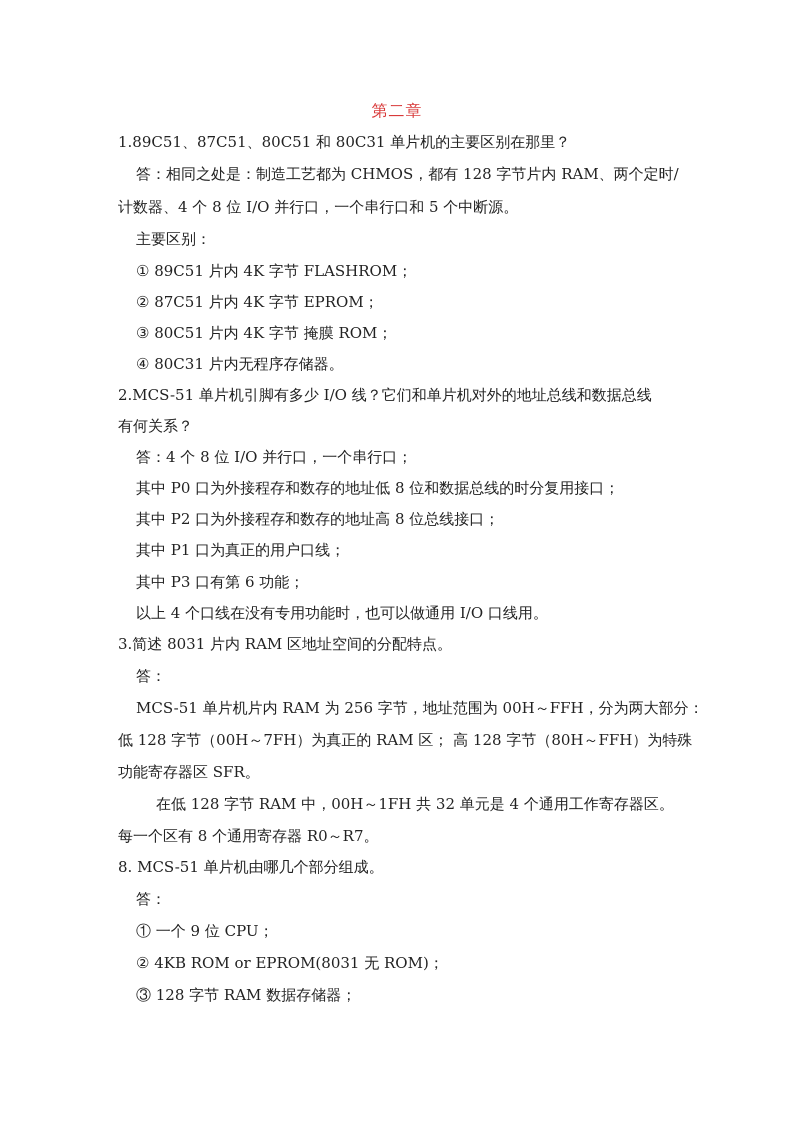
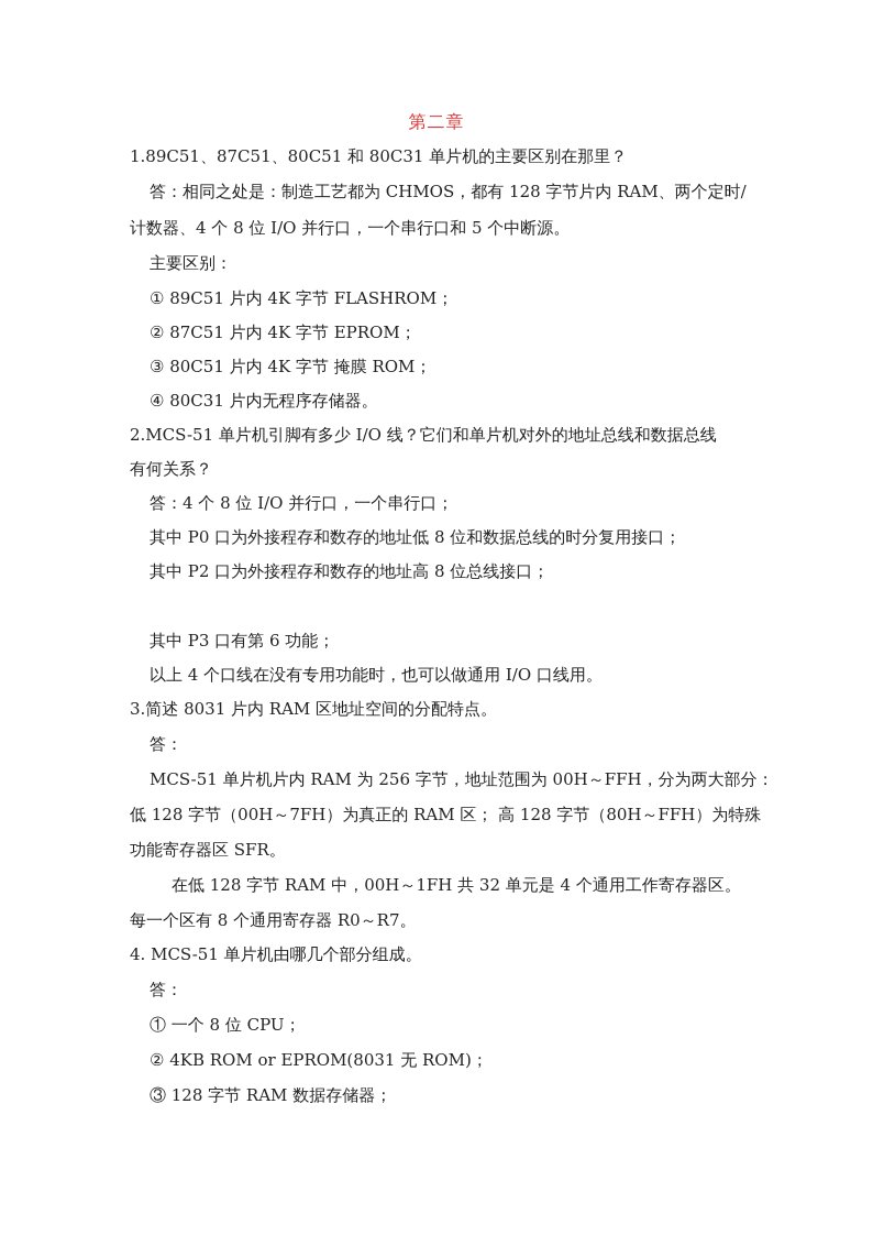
  第二章
  1.89C51、87C51、80C51 和 80C31 单片机的主要区别在那里？
  答：相同之处是：制造工艺都为 CHMOS，都有 128 字节片内 RAM、两个定时/
  计数器、4 个 8 位 I/O 并行口，一个串行口和 5 个中断源。
  主要区别：
  ① 89C51 片内 4K 字节 FLASHROM；
  ② 87C51 片内 4K 字节 EPROM；
  ③ 80C51 片内 4K 字节 掩膜 ROM；
  ④ 80C31 片内无程序存储器。
  2.MCS-51 单片机引脚有多少 I/O 线？它们和单片机对外的地址总线和数据总线
  有何关系？
  答：4 个 8 位 I/O 并行口，一个串行口；
  其中 P0 口为外接程存和数存的地址低 8 位和数据总线的时分复用接口；
  其中 P2 口为外接程存和数存的地址高 8 位总线接口；
- 其中 P1 口为真正的用户口线；
  其中 P3 口有第 6 功能；
  以上 4 个口线在没有专用功能时，也可以做通用 I/O 口线用。
  3.简述 8031 片内 RAM 区地址空间的分配特点。
  答：
  MCS-51 单片机片内 RAM 为 256 字节，地址范围为 00H～FFH，分为两大部分：
  低 128 字节（00H～7FH）为真正的 RAM 区； 高 128 字节（80H～FFH）为特殊
  功能寄存器区 SFR。
  在低 128 字节 RAM 中，00H～1FH 共 32 单元是 4 个通用工作寄存器区。
  每一个区有 8 个通用寄存器 R0～R7。
- 8. MCS-51 单片机由哪几个部分组成。
+ 4. MCS-51 单片机由哪几个部分组成。
  答：
- ① 一个 9 位 CPU；
+ ① 一个 8 位 CPU；
  ② 4KB ROM or EPROM(8031 无 ROM)；
  ③ 128 字节 RAM 数据存储器；
